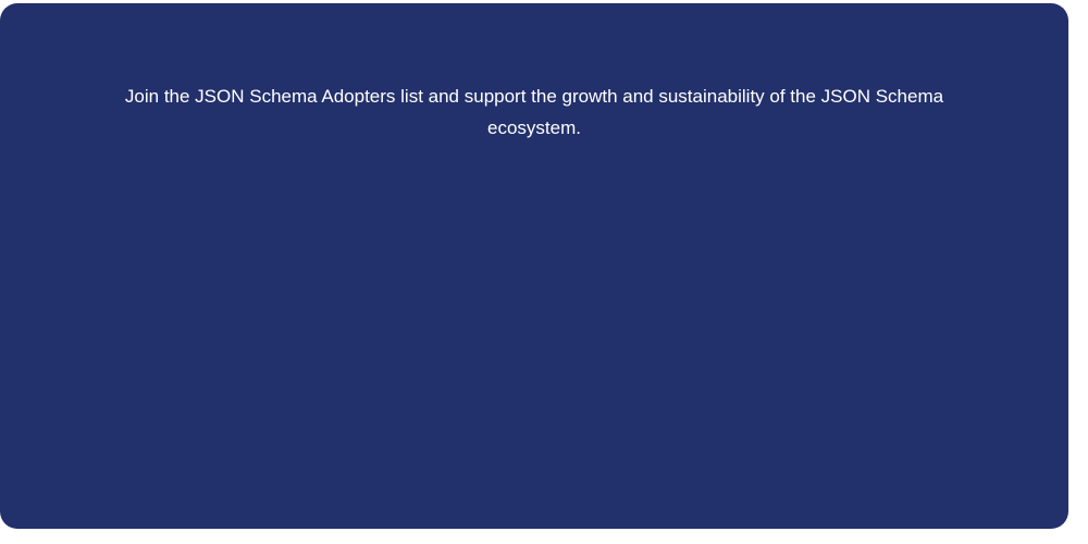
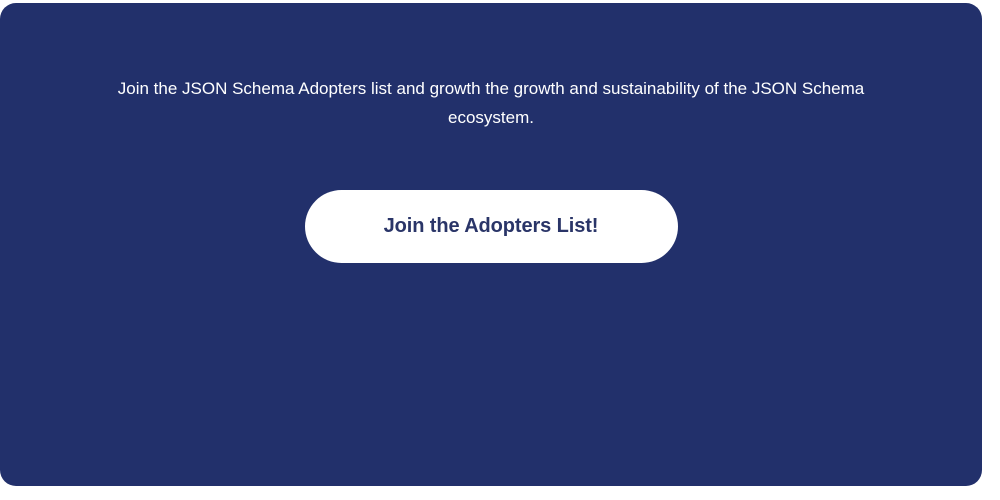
- Join the JSON Schema Adopters list and support the growth and sustainability of the JSON Schema ecosystem.
+ Join the JSON Schema Adopters list and growth the growth and sustainability of the JSON Schema ecosystem.
+ Join the Adopters List!
